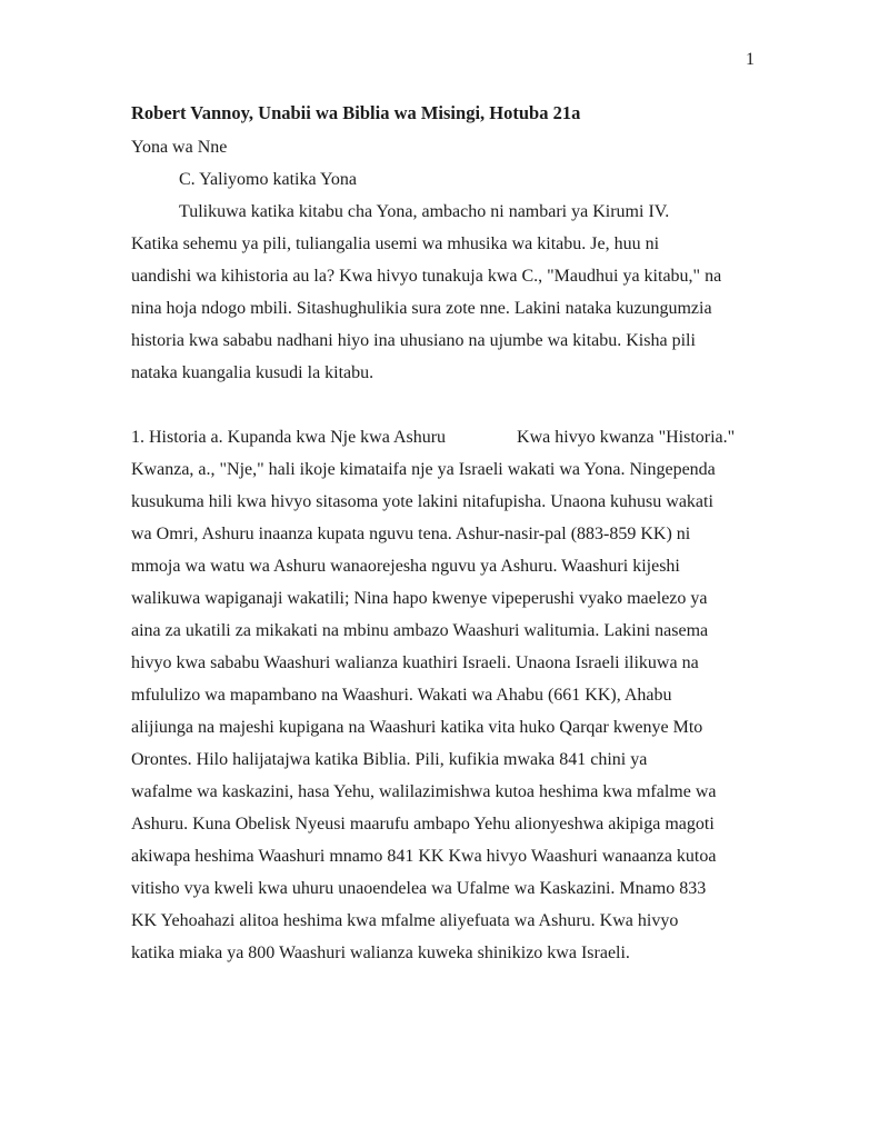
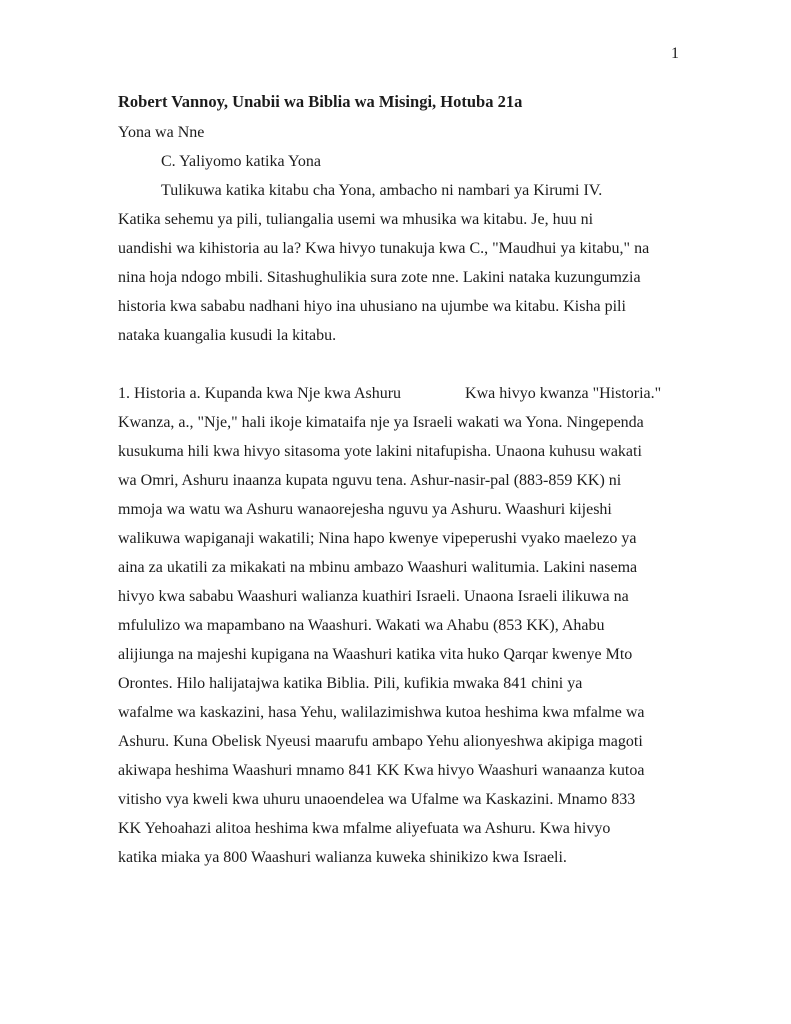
  1
  Robert Vannoy, Unabii wa Biblia wa Misingi, Hotuba 21a
  Yona wa Nne
  C. Yaliyomo katika Yona
  Tulikuwa katika kitabu cha Yona, ambacho ni nambari ya Kirumi IV.
  Katika sehemu ya pili, tuliangalia usemi wa mhusika wa kitabu. Je, huu ni
  uandishi wa kihistoria au la? Kwa hivyo tunakuja kwa C., "Maudhui ya kitabu," na
  nina hoja ndogo mbili. Sitashughulikia sura zote nne. Lakini nataka kuzungumzia
  historia kwa sababu nadhani hiyo ina uhusiano na ujumbe wa kitabu. Kisha pili
  nataka kuangalia kusudi la kitabu.
  1. Historia a. Kupanda kwa Nje kwa Ashuru Kwa hivyo kwanza "Historia."
  Kwanza, a., "Nje," hali ikoje kimataifa nje ya Israeli wakati wa Yona. Ningependa
  kusukuma hili kwa hivyo sitasoma yote lakini nitafupisha. Unaona kuhusu wakati
  wa Omri, Ashuru inaanza kupata nguvu tena. Ashur-nasir-pal (883-859 KK) ni
  mmoja wa watu wa Ashuru wanaorejesha nguvu ya Ashuru. Waashuri kijeshi
  walikuwa wapiganaji wakatili; Nina hapo kwenye vipeperushi vyako maelezo ya
  aina za ukatili za mikakati na mbinu ambazo Waashuri walitumia. Lakini nasema
  hivyo kwa sababu Waashuri walianza kuathiri Israeli. Unaona Israeli ilikuwa na
- mfululizo wa mapambano na Waashuri. Wakati wa Ahabu (661 KK), Ahabu
+ mfululizo wa mapambano na Waashuri. Wakati wa Ahabu (853 KK), Ahabu
  alijiunga na majeshi kupigana na Waashuri katika vita huko Qarqar kwenye Mto
  Orontes. Hilo halijatajwa katika Biblia. Pili, kufikia mwaka 841 chini ya
  wafalme wa kaskazini, hasa Yehu, walilazimishwa kutoa heshima kwa mfalme wa
  Ashuru. Kuna Obelisk Nyeusi maarufu ambapo Yehu alionyeshwa akipiga magoti
  akiwapa heshima Waashuri mnamo 841 KK Kwa hivyo Waashuri wanaanza kutoa
  vitisho vya kweli kwa uhuru unaoendelea wa Ufalme wa Kaskazini. Mnamo 833
  KK Yehoahazi alitoa heshima kwa mfalme aliyefuata wa Ashuru. Kwa hivyo
  katika miaka ya 800 Waashuri walianza kuweka shinikizo kwa Israeli.
